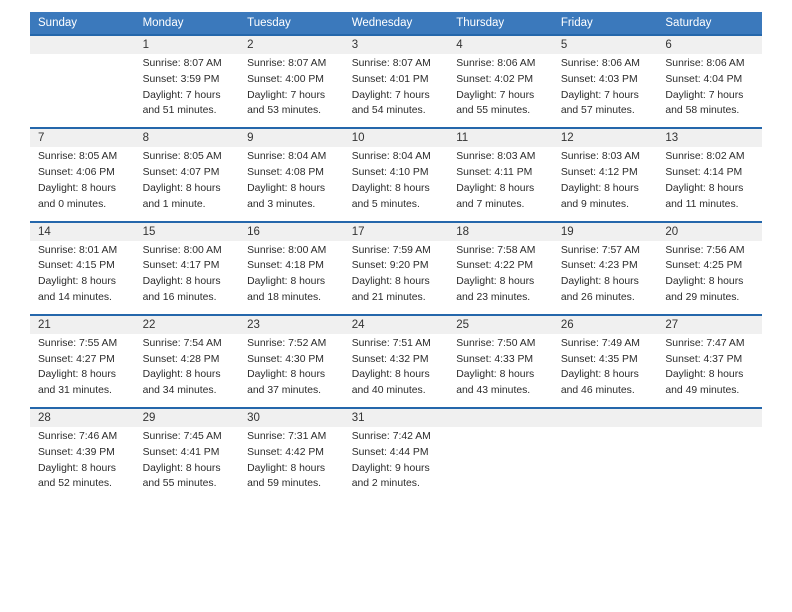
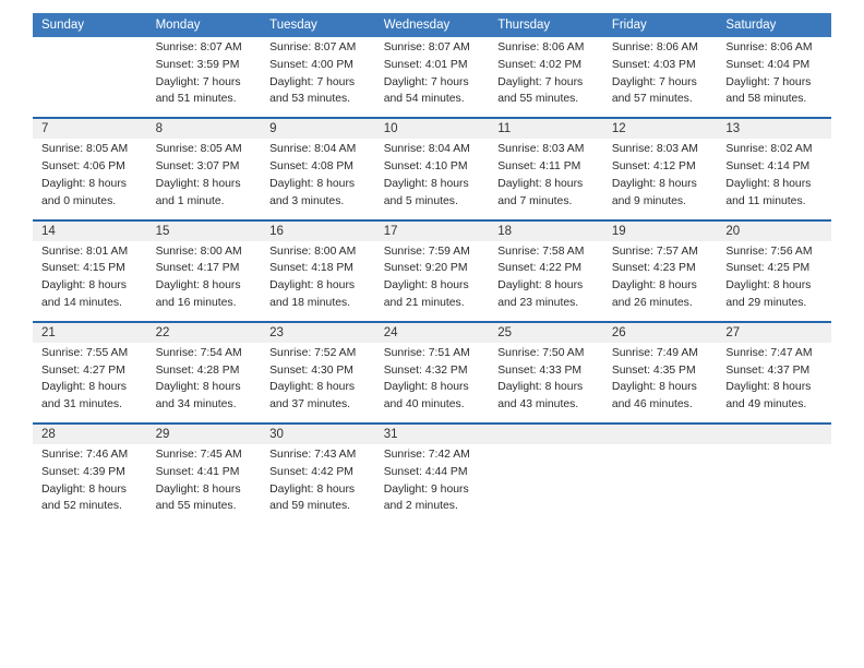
  Sunday	Monday	Tuesday	Wednesday	Thursday	Friday	Saturday
- 	1	2	3	4	5	6
  	Sunrise: 8:07 AM Sunset: 3:59 PM Daylight: 7 hours and 51 minutes.	Sunrise: 8:07 AM Sunset: 4:00 PM Daylight: 7 hours and 53 minutes.	Sunrise: 8:07 AM Sunset: 4:01 PM Daylight: 7 hours and 54 minutes.	Sunrise: 8:06 AM Sunset: 4:02 PM Daylight: 7 hours and 55 minutes.	Sunrise: 8:06 AM Sunset: 4:03 PM Daylight: 7 hours and 57 minutes.	Sunrise: 8:06 AM Sunset: 4:04 PM Daylight: 7 hours and 58 minutes.
  7	8	9	10	11	12	13
- Sunrise: 8:05 AM Sunset: 4:06 PM Daylight: 8 hours and 0 minutes.	Sunrise: 8:05 AM Sunset: 4:07 PM Daylight: 8 hours and 1 minute.	Sunrise: 8:04 AM Sunset: 4:08 PM Daylight: 8 hours and 3 minutes.	Sunrise: 8:04 AM Sunset: 4:10 PM Daylight: 8 hours and 5 minutes.	Sunrise: 8:03 AM Sunset: 4:11 PM Daylight: 8 hours and 7 minutes.	Sunrise: 8:03 AM Sunset: 4:12 PM Daylight: 8 hours and 9 minutes.	Sunrise: 8:02 AM Sunset: 4:14 PM Daylight: 8 hours and 11 minutes.
+ Sunrise: 8:05 AM Sunset: 4:06 PM Daylight: 8 hours and 0 minutes.	Sunrise: 8:05 AM Sunset: 3:07 PM Daylight: 8 hours and 1 minute.	Sunrise: 8:04 AM Sunset: 4:08 PM Daylight: 8 hours and 3 minutes.	Sunrise: 8:04 AM Sunset: 4:10 PM Daylight: 8 hours and 5 minutes.	Sunrise: 8:03 AM Sunset: 4:11 PM Daylight: 8 hours and 7 minutes.	Sunrise: 8:03 AM Sunset: 4:12 PM Daylight: 8 hours and 9 minutes.	Sunrise: 8:02 AM Sunset: 4:14 PM Daylight: 8 hours and 11 minutes.
  14	15	16	17	18	19	20
  Sunrise: 8:01 AM Sunset: 4:15 PM Daylight: 8 hours and 14 minutes.	Sunrise: 8:00 AM Sunset: 4:17 PM Daylight: 8 hours and 16 minutes.	Sunrise: 8:00 AM Sunset: 4:18 PM Daylight: 8 hours and 18 minutes.	Sunrise: 7:59 AM Sunset: 9:20 PM Daylight: 8 hours and 21 minutes.	Sunrise: 7:58 AM Sunset: 4:22 PM Daylight: 8 hours and 23 minutes.	Sunrise: 7:57 AM Sunset: 4:23 PM Daylight: 8 hours and 26 minutes.	Sunrise: 7:56 AM Sunset: 4:25 PM Daylight: 8 hours and 29 minutes.
  21	22	23	24	25	26	27
  Sunrise: 7:55 AM Sunset: 4:27 PM Daylight: 8 hours and 31 minutes.	Sunrise: 7:54 AM Sunset: 4:28 PM Daylight: 8 hours and 34 minutes.	Sunrise: 7:52 AM Sunset: 4:30 PM Daylight: 8 hours and 37 minutes.	Sunrise: 7:51 AM Sunset: 4:32 PM Daylight: 8 hours and 40 minutes.	Sunrise: 7:50 AM Sunset: 4:33 PM Daylight: 8 hours and 43 minutes.	Sunrise: 7:49 AM Sunset: 4:35 PM Daylight: 8 hours and 46 minutes.	Sunrise: 7:47 AM Sunset: 4:37 PM Daylight: 8 hours and 49 minutes.
  28	29	30	31
- Sunrise: 7:46 AM Sunset: 4:39 PM Daylight: 8 hours and 52 minutes.	Sunrise: 7:45 AM Sunset: 4:41 PM Daylight: 8 hours and 55 minutes.	Sunrise: 7:31 AM Sunset: 4:42 PM Daylight: 8 hours and 59 minutes.	Sunrise: 7:42 AM Sunset: 4:44 PM Daylight: 9 hours and 2 minutes.
+ Sunrise: 7:46 AM Sunset: 4:39 PM Daylight: 8 hours and 52 minutes.	Sunrise: 7:45 AM Sunset: 4:41 PM Daylight: 8 hours and 55 minutes.	Sunrise: 7:43 AM Sunset: 4:42 PM Daylight: 8 hours and 59 minutes.	Sunrise: 7:42 AM Sunset: 4:44 PM Daylight: 9 hours and 2 minutes.
